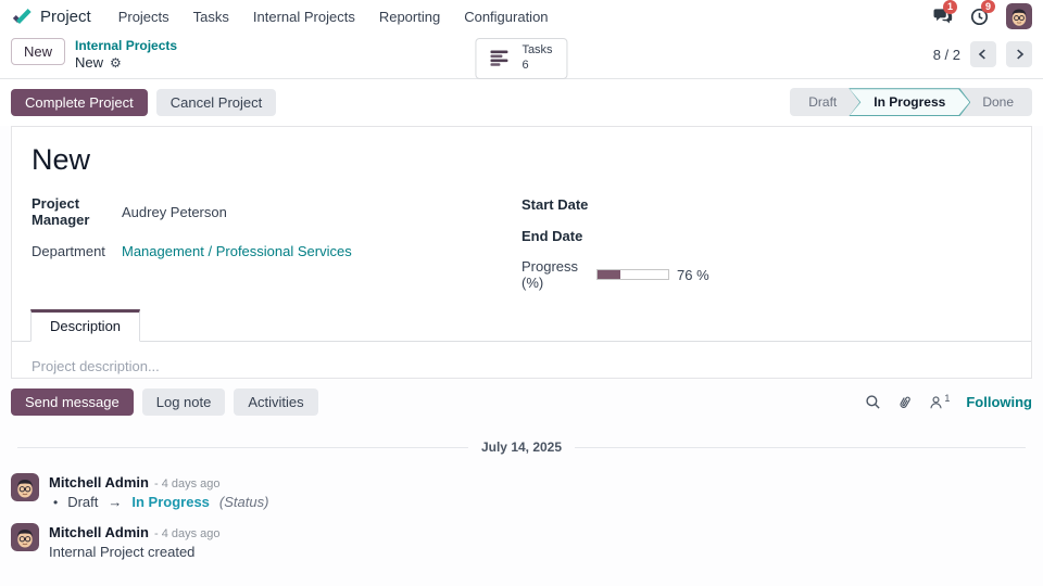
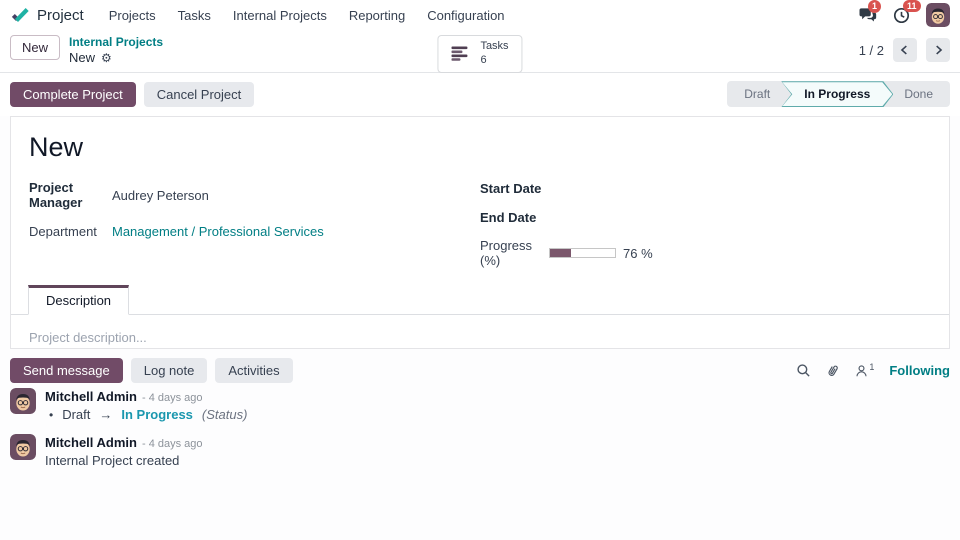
  Project
  Projects
  Tasks
  Internal Projects
  Reporting
  Configuration
  1
- 9
+ 11
  New
  Internal Projects
  New
  ⚙
  Tasks
  6
- 8 / 2
+ 1 / 2
  Complete Project
  Cancel Project
  Draft
  In Progress
  Done
  New
  Project Manager
  Audrey Peterson
  Department
  Management / Professional Services
  Start Date
  End Date
  Progress (%)
  76 %
  Description
  Project description...
  Send message
  Log note
  Activities
  1
  Following
- July 14, 2025
  Mitchell Admin
  - 4 days ago
  •
  Draft
  →
  In Progress
  (Status)
  Mitchell Admin
  - 4 days ago
  Internal Project created
